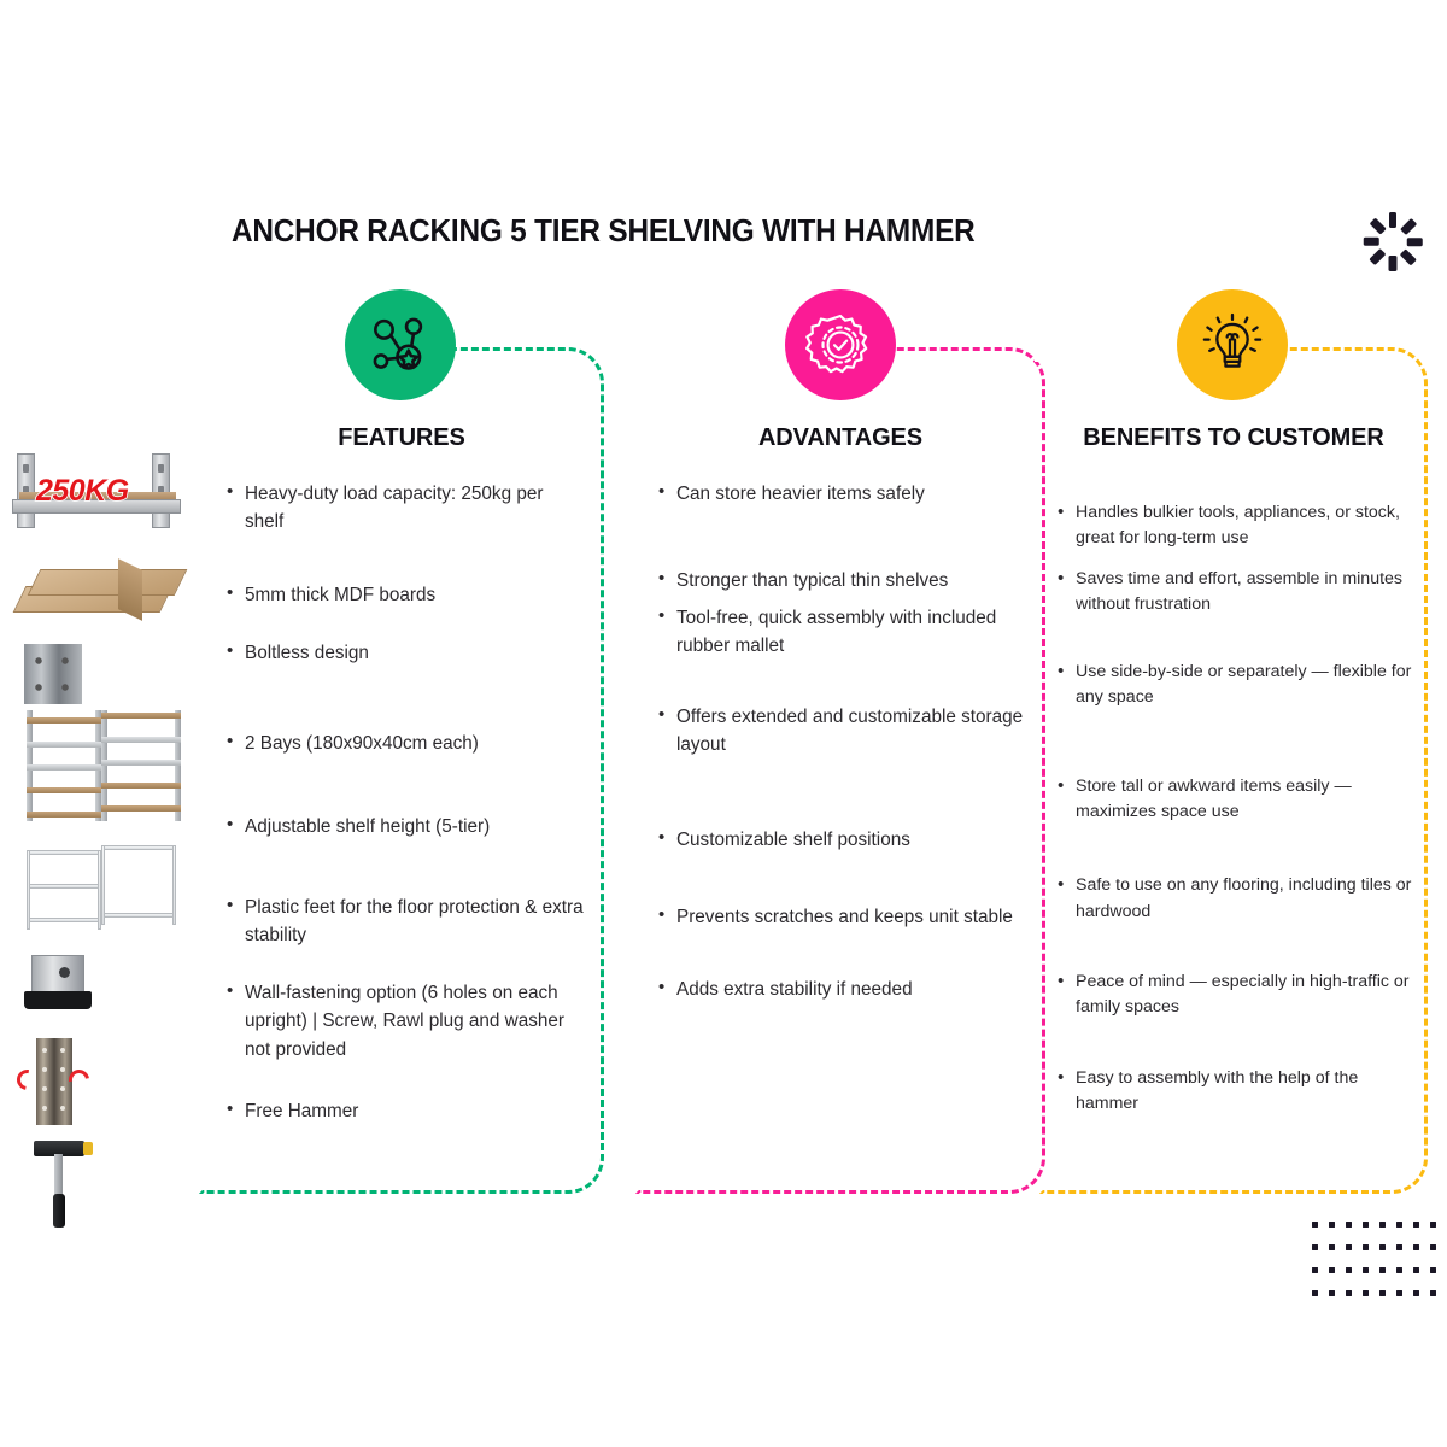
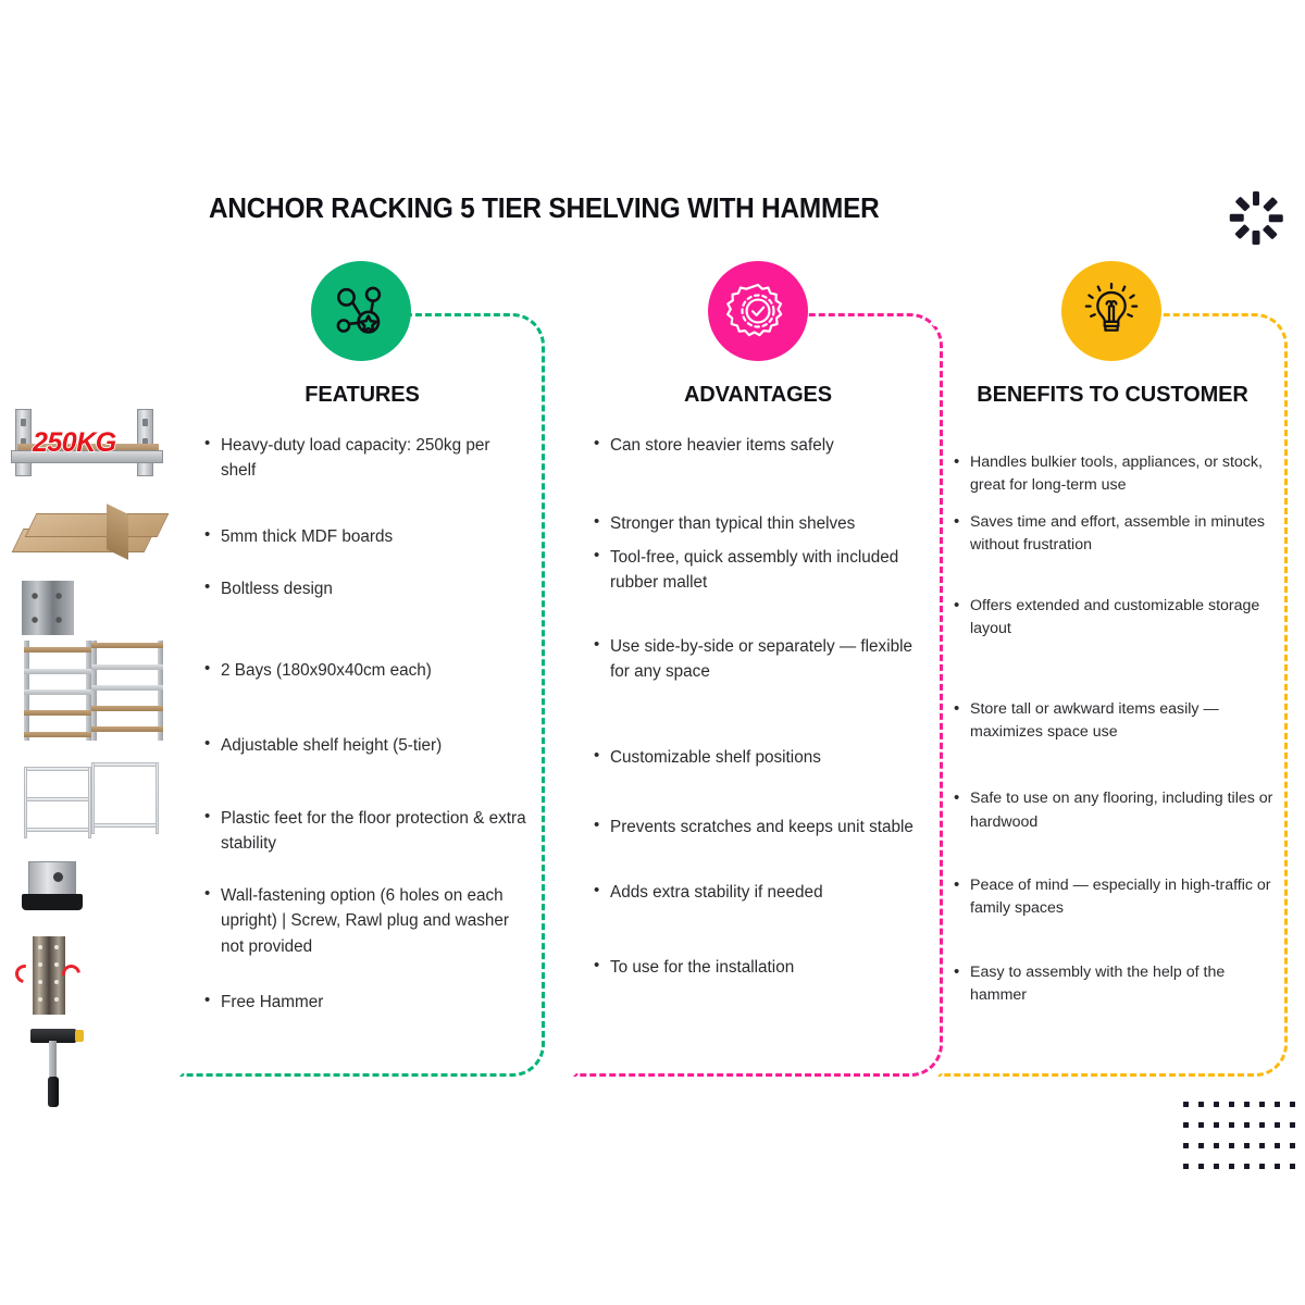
  ANCHOR RACKING 5 TIER SHELVING WITH HAMMER
  250KG
  FEATURES
  Heavy-duty load capacity: 250kg per shelf
  5mm thick MDF boards
  Boltless design
  2 Bays (180x90x40cm each)
  Adjustable shelf height (5-tier)
  Plastic feet for the floor protection & extra stability
  Wall-fastening option (6 holes on each upright) | Screw, Rawl plug and washer not provided
  Free Hammer
  ADVANTAGES
  Can store heavier items safely
  Stronger than typical thin shelves
  Tool-free, quick assembly with included rubber mallet
- Offers extended and customizable storage layout
+ Use side-by-side or separately — flexible for any space
  Customizable shelf positions
  Prevents scratches and keeps unit stable
  Adds extra stability if needed
+ To use for the installation
  BENEFITS TO CUSTOMER
  Handles bulkier tools, appliances, or stock, great for long-term use
  Saves time and effort, assemble in minutes without frustration
- Use side-by-side or separately — flexible for any space
+ Offers extended and customizable storage layout
  Store tall or awkward items easily — maximizes space use
  Safe to use on any flooring, including tiles or hardwood
  Peace of mind — especially in high-traffic or family spaces
  Easy to assembly with the help of the hammer
